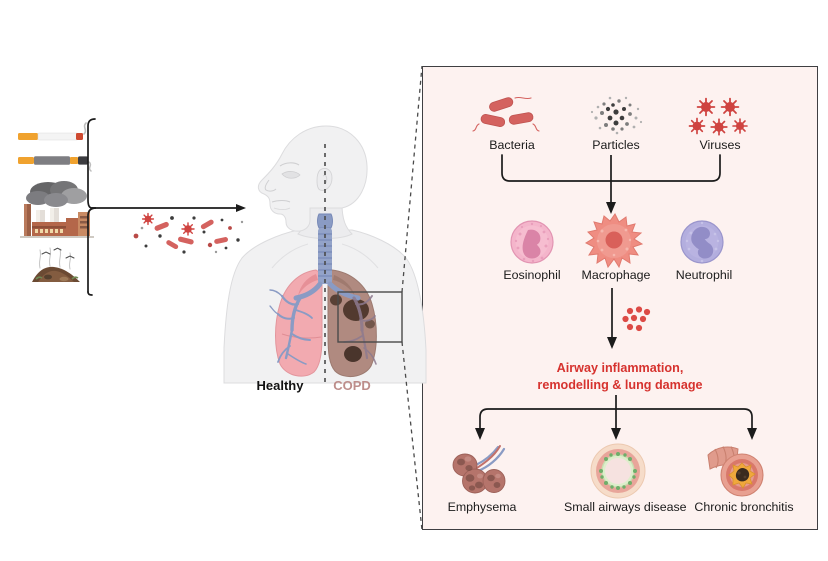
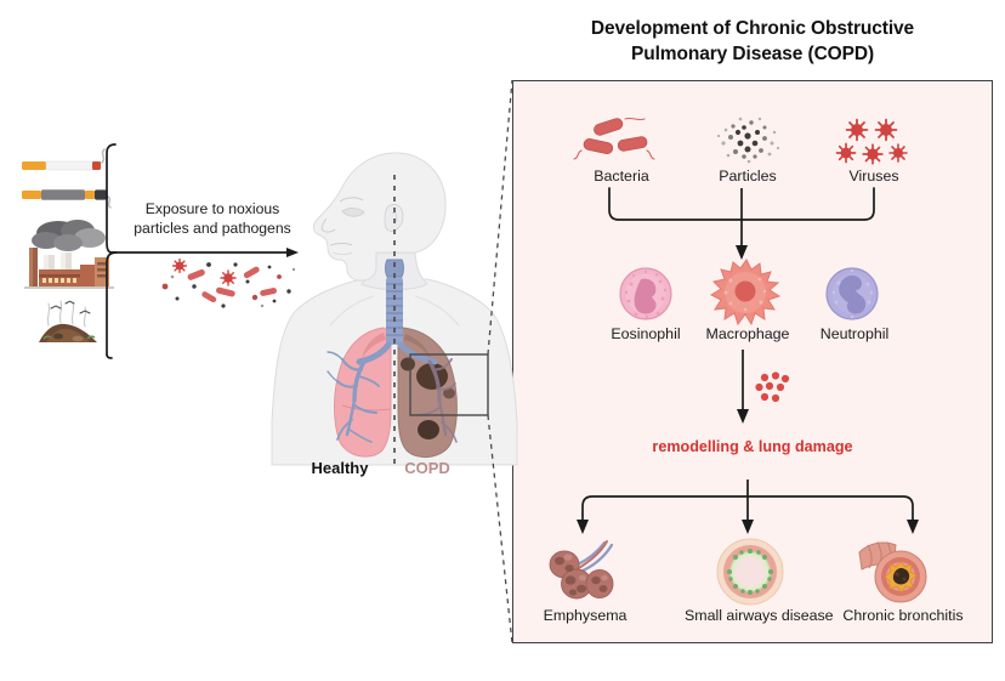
+ Development of Chronic Obstructive
+ Pulmonary Disease (COPD)
+ Exposure to noxious
+ particles and pathogens
  Healthy
  COPD
  Bacteria
  Particles
  Viruses
  Eosinophil
  Macrophage
  Neutrophil
- Airway inflammation,
  remodelling & lung damage
  Emphysema
  Small airways disease
  Chronic bronchitis
